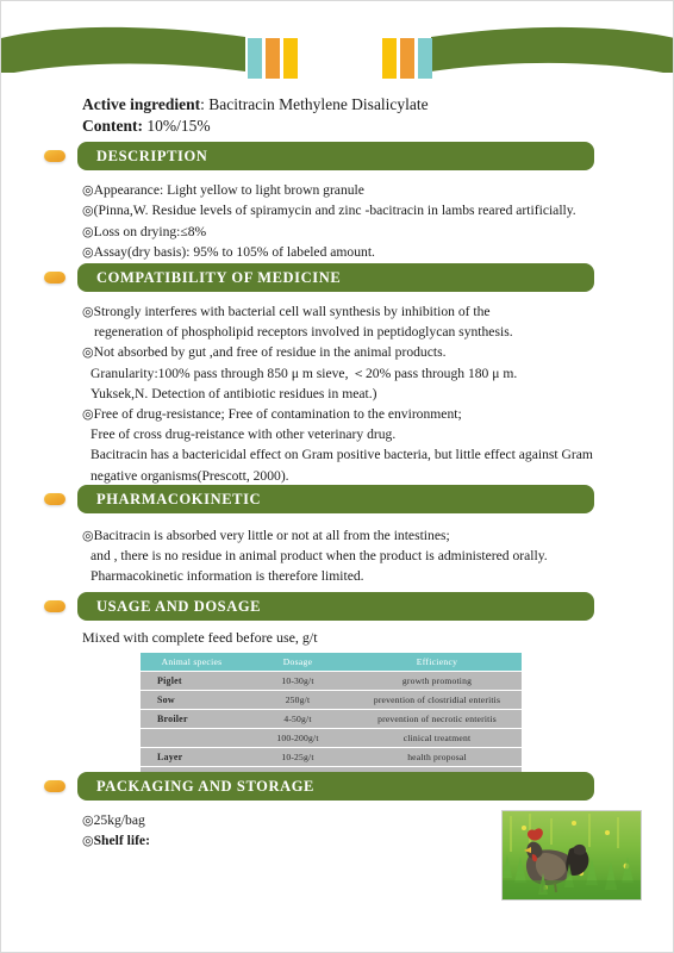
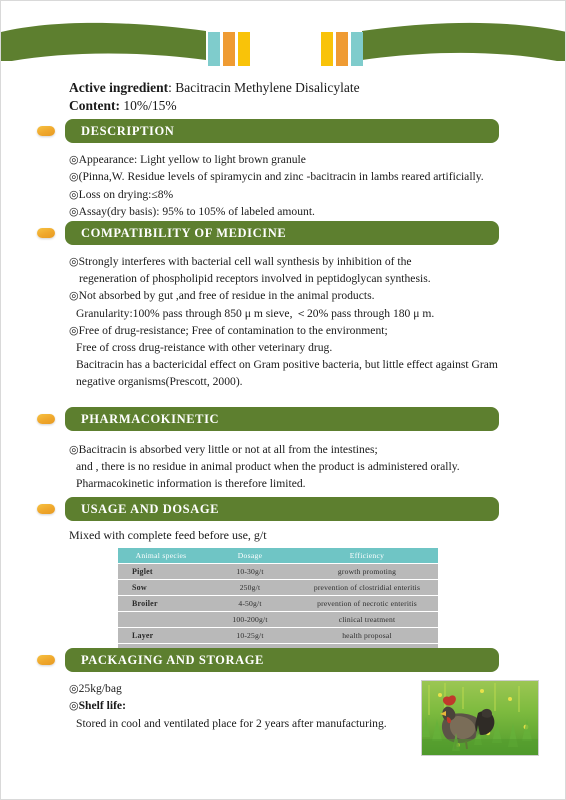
  Active ingredient: Bacitracin Methylene Disalicylate
  Content: 10%/15%
  DESCRIPTION
  ◎Appearance: Light yellow to light brown granule
  ◎(Pinna,W. Residue levels of spiramycin and zinc -bacitracin in lambs reared artificially.
  ◎Loss on drying:≤8%
  ◎Assay(dry basis): 95% to 105% of labeled amount.
  COMPATIBILITY OF MEDICINE
  ◎Strongly interferes with bacterial cell wall synthesis by inhibition of the
  regeneration of phospholipid receptors involved in peptidoglycan synthesis.
  ◎Not absorbed by gut ,and free of residue in the animal products.
  Granularity:100% pass through 850 μ m sieve, ＜20% pass through 180 μ m.
- Yuksek,N. Detection of antibiotic residues in meat.)
  ◎Free of drug-resistance; Free of contamination to the environment;
  Free of cross drug-reistance with other veterinary drug.
  Bacitracin has a bactericidal effect on Gram positive bacteria, but little effect against Gram
  negative organisms(Prescott, 2000).
  PHARMACOKINETIC
  ◎Bacitracin is absorbed very little or not at all from the intestines;
  and , there is no residue in animal product when the product is administered orally.
  Pharmacokinetic information is therefore limited.
  USAGE AND DOSAGE
  Mixed with complete feed before use, g/t
  Animal species	Dosage	Efficiency
  Piglet	10-30g/t	growth promoting
  Sow	250g/t	prevention of clostridial enteritis
  Broiler	4-50g/t	prevention of necrotic enteritis
  	100-200g/t	clinical treatment
  Layer	10-25g/t	health proposal
  PACKAGING AND STORAGE
  ◎25kg/bag
  ◎Shelf life:
+ Stored in cool and ventilated place for 2 years after manufacturing.
